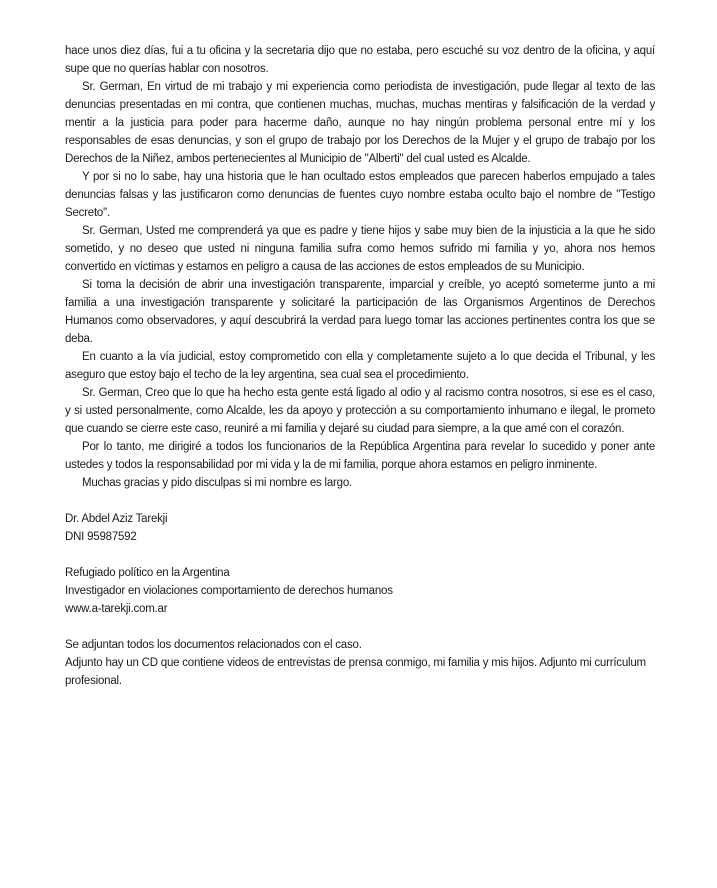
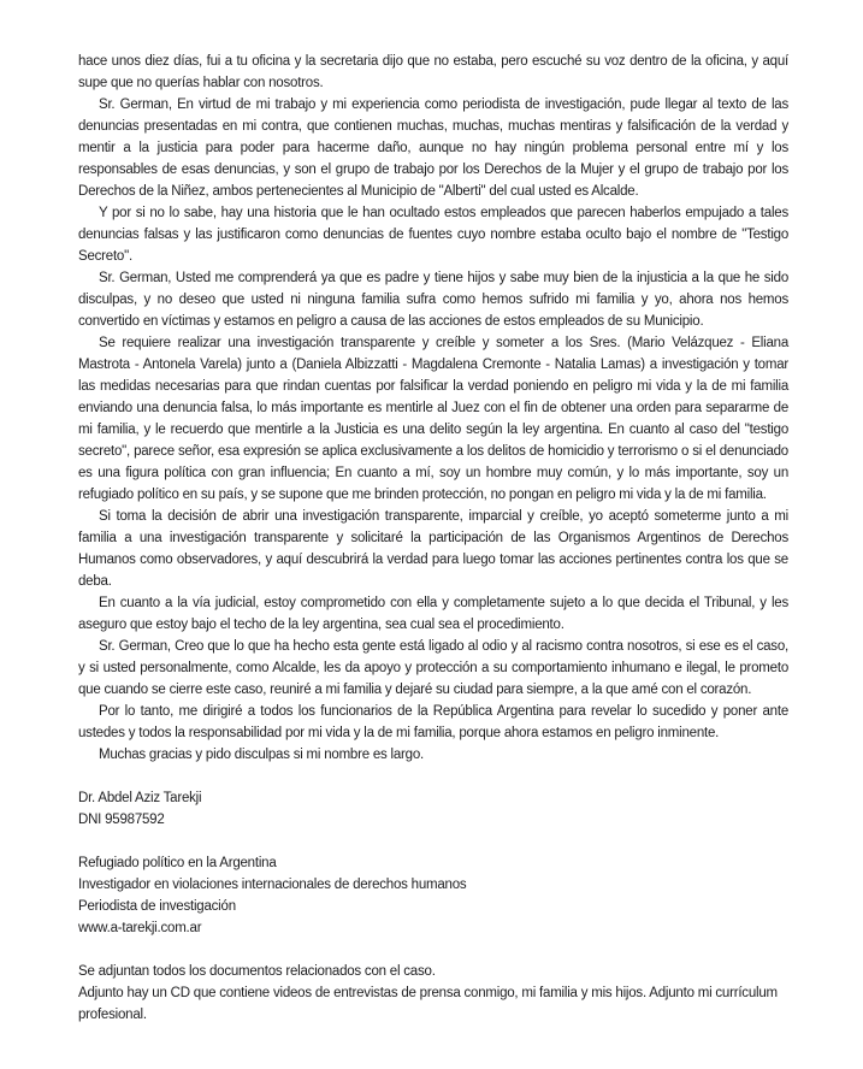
  hace unos diez días, fui a tu oficina y la secretaria dijo que no estaba, pero escuché su voz dentro de la oficina, y aquí supe que no querías hablar con nosotros.
  Sr. German, En virtud de mi trabajo y mi experiencia como periodista de investigación, pude llegar al texto de las denuncias presentadas en mi contra, que contienen muchas, muchas, muchas mentiras y falsificación de la verdad y mentir a la justicia para poder para hacerme daño, aunque no hay ningún problema personal entre mí y los responsables de esas denuncias, y son el grupo de trabajo por los Derechos de la Mujer y el grupo de trabajo por los Derechos de la Niñez, ambos pertenecientes al Municipio de "Alberti" del cual usted es Alcalde.
  Y por si no lo sabe, hay una historia que le han ocultado estos empleados que parecen haberlos empujado a tales denuncias falsas y las justificaron como denuncias de fuentes cuyo nombre estaba oculto bajo el nombre de "Testigo Secreto".
- Sr. German, Usted me comprenderá ya que es padre y tiene hijos y sabe muy bien de la injusticia a la que he sido sometido, y no deseo que usted ni ninguna familia sufra como hemos sufrido mi familia y yo, ahora nos hemos convertido en víctimas y estamos en peligro a causa de las acciones de estos empleados de su Municipio.
+ Sr. German, Usted me comprenderá ya que es padre y tiene hijos y sabe muy bien de la injusticia a la que he sido disculpas, y no deseo que usted ni ninguna familia sufra como hemos sufrido mi familia y yo, ahora nos hemos convertido en víctimas y estamos en peligro a causa de las acciones de estos empleados de su Municipio.
+ Se requiere realizar una investigación transparente y creíble y someter a los Sres. (Mario Velázquez - Eliana Mastrota - Antonela Varela) junto a (Daniela Albizzatti - Magdalena Cremonte - Natalia Lamas) a investigación y tomar las medidas necesarias para que rindan cuentas por falsificar la verdad poniendo en peligro mi vida y la de mi familia enviando una denuncia falsa, lo más importante es mentirle al Juez con el fin de obtener una orden para separarme de mi familia, y le recuerdo que mentirle a la Justicia es una delito según la ley argentina. En cuanto al caso del "testigo secreto", parece señor, esa expresión se aplica exclusivamente a los delitos de homicidio y terrorismo o si el denunciado es una figura política con gran influencia; En cuanto a mí, soy un hombre muy común, y lo más importante, soy un refugiado político en su país, y se supone que me brinden protección, no pongan en peligro mi vida y la de mi familia.
  Si toma la decisión de abrir una investigación transparente, imparcial y creíble, yo aceptó someterme junto a mi familia a una investigación transparente y solicitaré la participación de las Organismos Argentinos de Derechos Humanos como observadores, y aquí descubrirá la verdad para luego tomar las acciones pertinentes contra los que se deba.
  En cuanto a la vía judicial, estoy comprometido con ella y completamente sujeto a lo que decida el Tribunal, y les aseguro que estoy bajo el techo de la ley argentina, sea cual sea el procedimiento.
  Sr. German, Creo que lo que ha hecho esta gente está ligado al odio y al racismo contra nosotros, si ese es el caso, y si usted personalmente, como Alcalde, les da apoyo y protección a su comportamiento inhumano e ilegal, le prometo que cuando se cierre este caso, reuniré a mi familia y dejaré su ciudad para siempre, a la que amé con el corazón.
  Por lo tanto, me dirigiré a todos los funcionarios de la República Argentina para revelar lo sucedido y poner ante ustedes y todos la responsabilidad por mi vida y la de mi familia, porque ahora estamos en peligro inminente.
  Muchas gracias y pido disculpas si mi nombre es largo.
  Dr. Abdel Aziz Tarekji
  DNI 95987592
  Refugiado político en la Argentina
- Investigador en violaciones comportamiento de derechos humanos
+ Investigador en violaciones internacionales de derechos humanos
+ Periodista de investigación
  www.a-tarekji.com.ar
  Se adjuntan todos los documentos relacionados con el caso.
  Adjunto hay un CD que contiene videos de entrevistas de prensa conmigo, mi familia y mis hijos. Adjunto mi currículum profesional.
